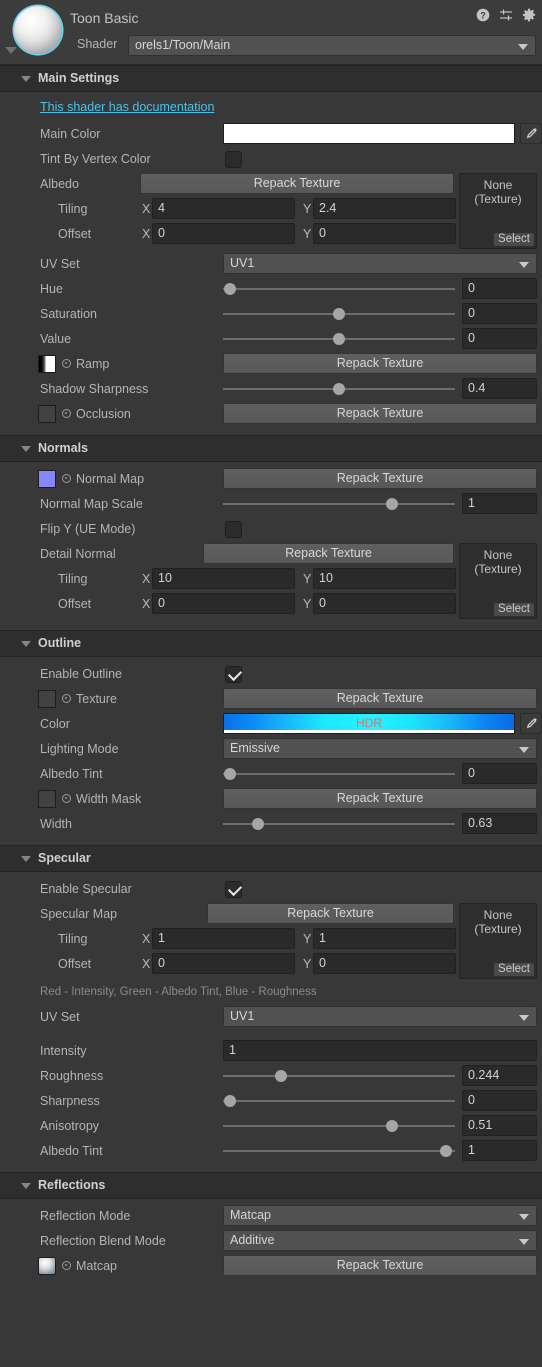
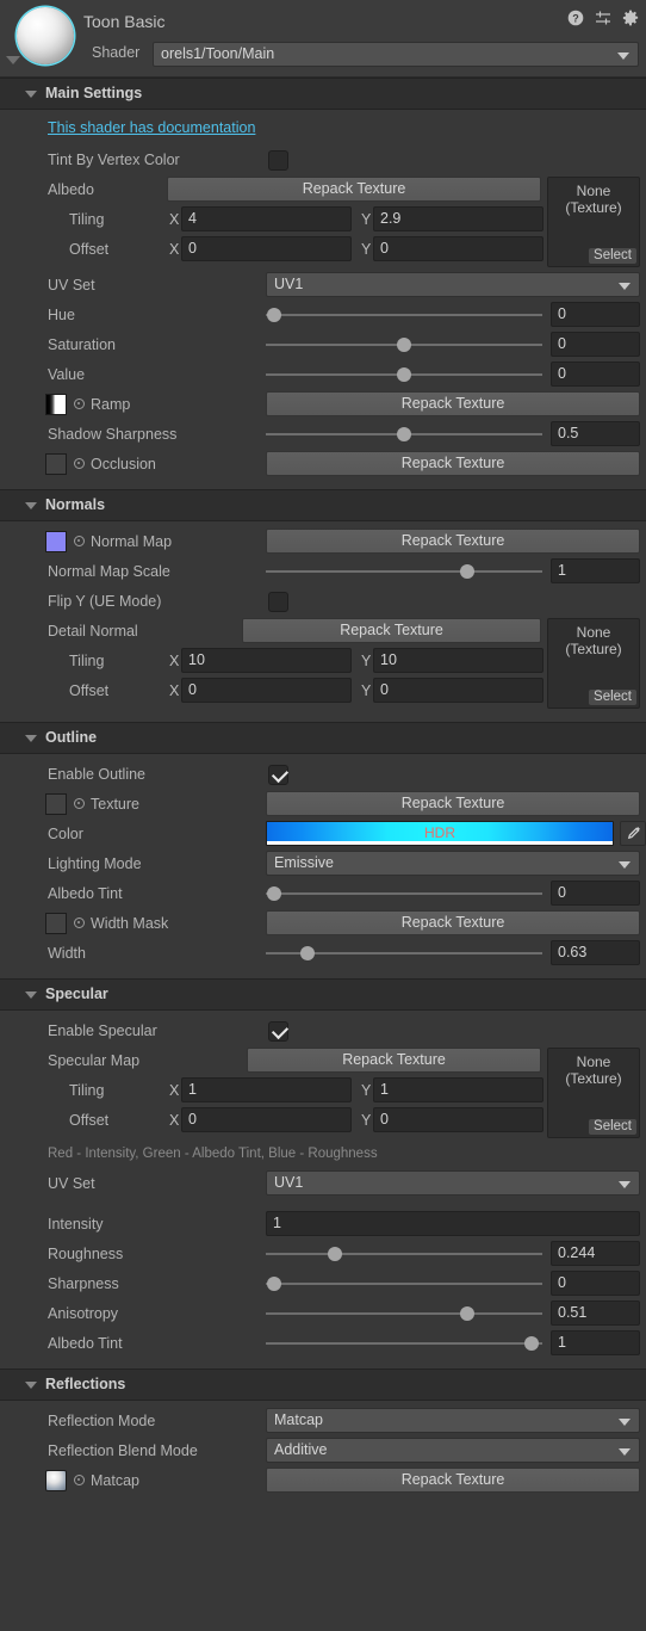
  Toon Basic
  ?
  Shader
  orels1/Toon/Main
  Main Settings
  This shader has documentation
- Main Color
  Tint By Vertex Color
  None
  (Texture)
  Select
  Albedo
  Repack Texture
  Tiling
  X
  4
  Y
- 2.4
+ 2.9
  Offset
  X
  0
  Y
  0
  UV Set
  UV1
  Hue
  0
  Saturation
  0
  Value
  0
  Ramp
  Repack Texture
  Shadow Sharpness
- 0.4
+ 0.5
  Occlusion
  Repack Texture
  Normals
  Normal Map
  Repack Texture
  Normal Map Scale
  1
  Flip Y (UE Mode)
  None
  (Texture)
  Select
  Detail Normal
  Repack Texture
  Tiling
  X
  10
  Y
  10
  Offset
  X
  0
  Y
  0
  Outline
  Enable Outline
  Texture
  Repack Texture
  Color
  HDR
  Lighting Mode
  Emissive
  Albedo Tint
  0
  Width Mask
  Repack Texture
  Width
  0.63
  Specular
  Enable Specular
  None
  (Texture)
  Select
  Specular Map
  Repack Texture
  Tiling
  X
  1
  Y
  1
  Offset
  X
  0
  Y
  0
  Red - Intensity, Green - Albedo Tint, Blue - Roughness
  UV Set
  UV1
  Intensity
  1
  Roughness
  0.244
  Sharpness
  0
  Anisotropy
  0.51
  Albedo Tint
  1
  Reflections
  Reflection Mode
  Matcap
  Reflection Blend Mode
  Additive
  Matcap
  Repack Texture
